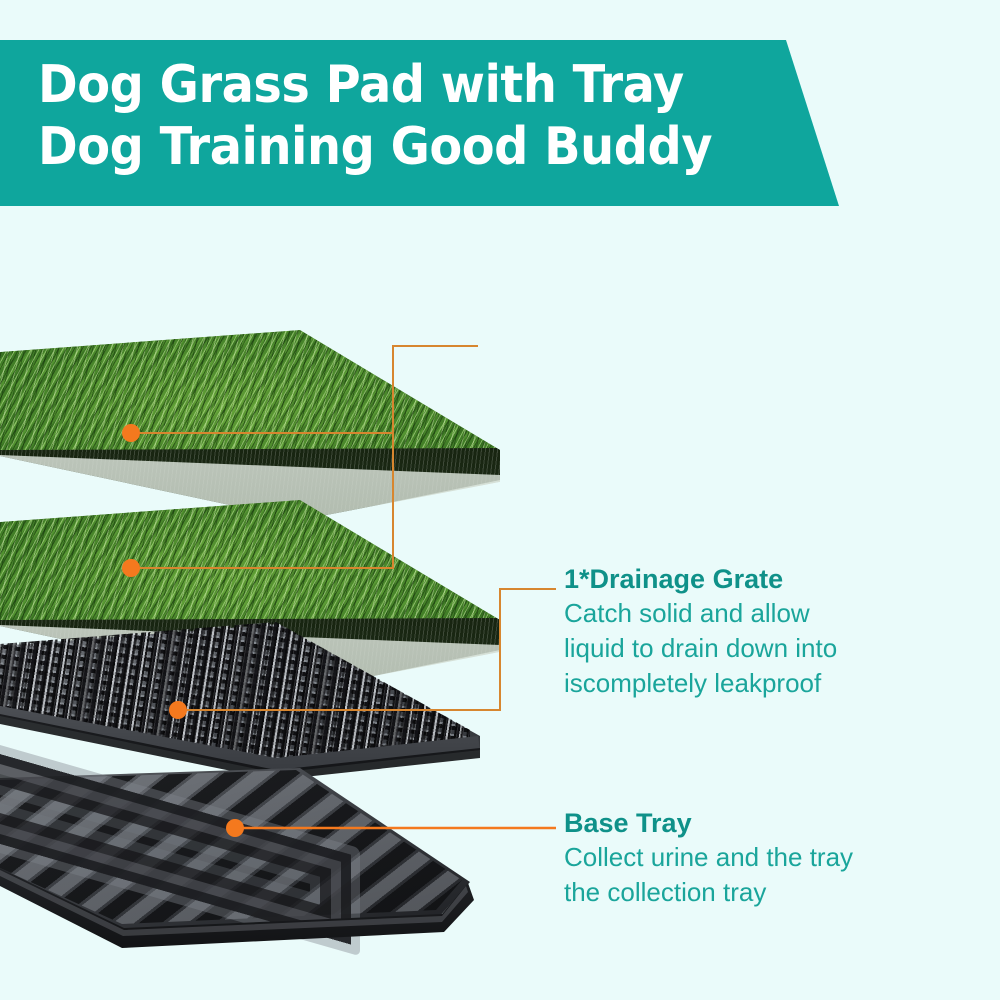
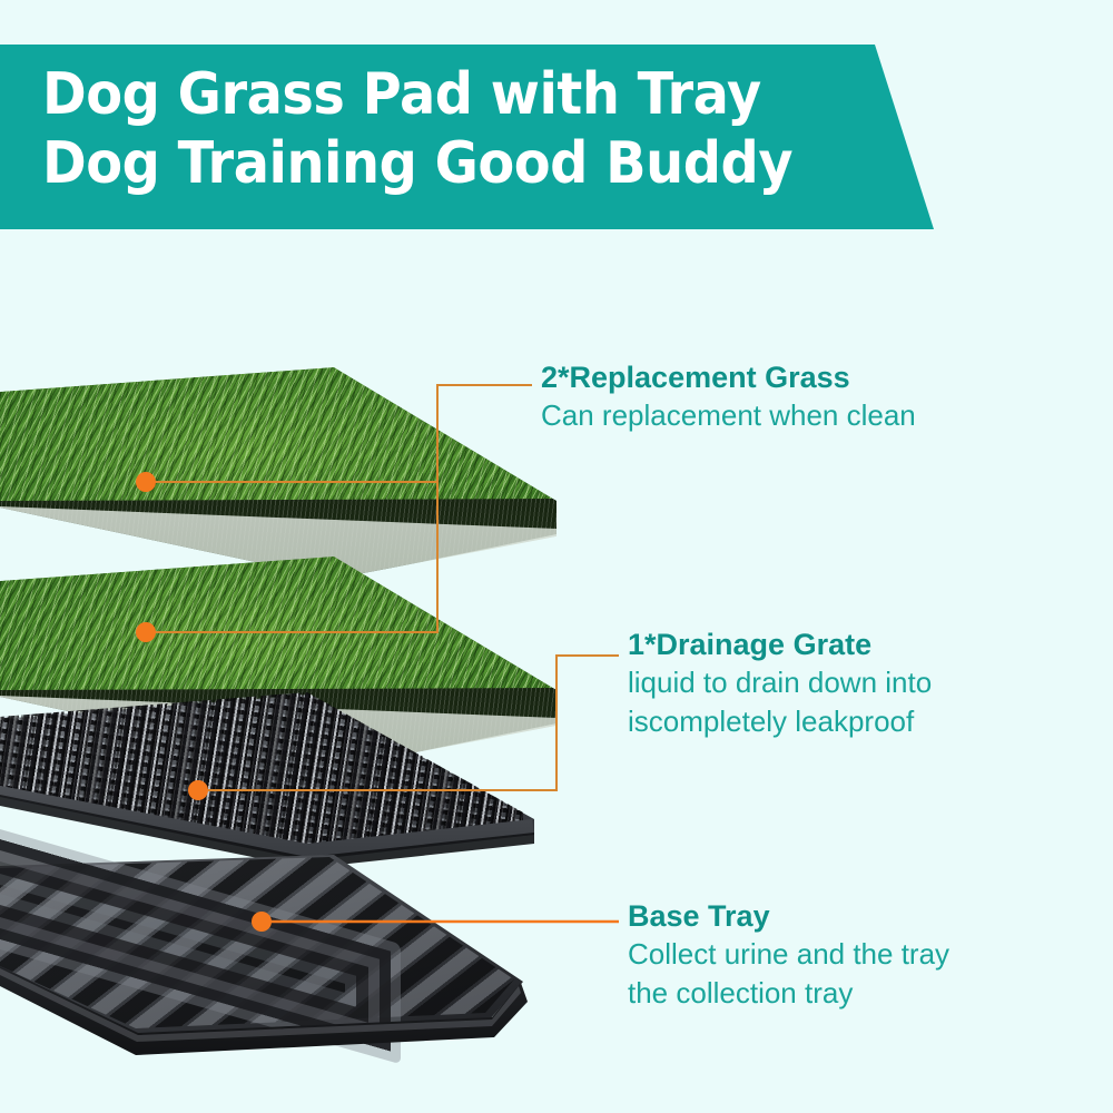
  Dog Grass Pad with Tray
  Dog Training Good Buddy
+ 2*Replacement Grass
+ Can replacement when clean
  1*Drainage Grate
- Catch solid and allow
  liquid to drain down into
  iscompletely leakproof
  Base Tray
  Collect urine and the tray
  the collection tray
